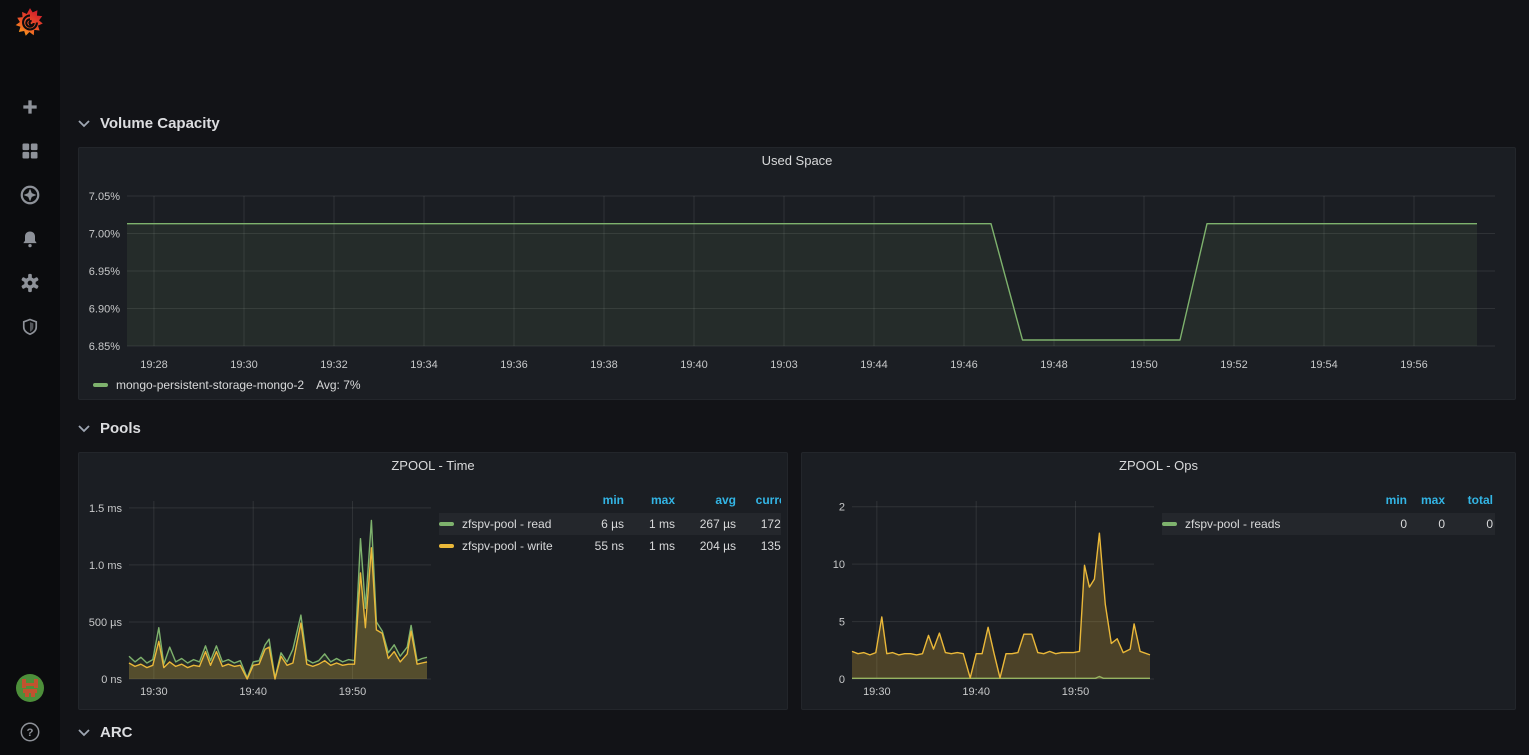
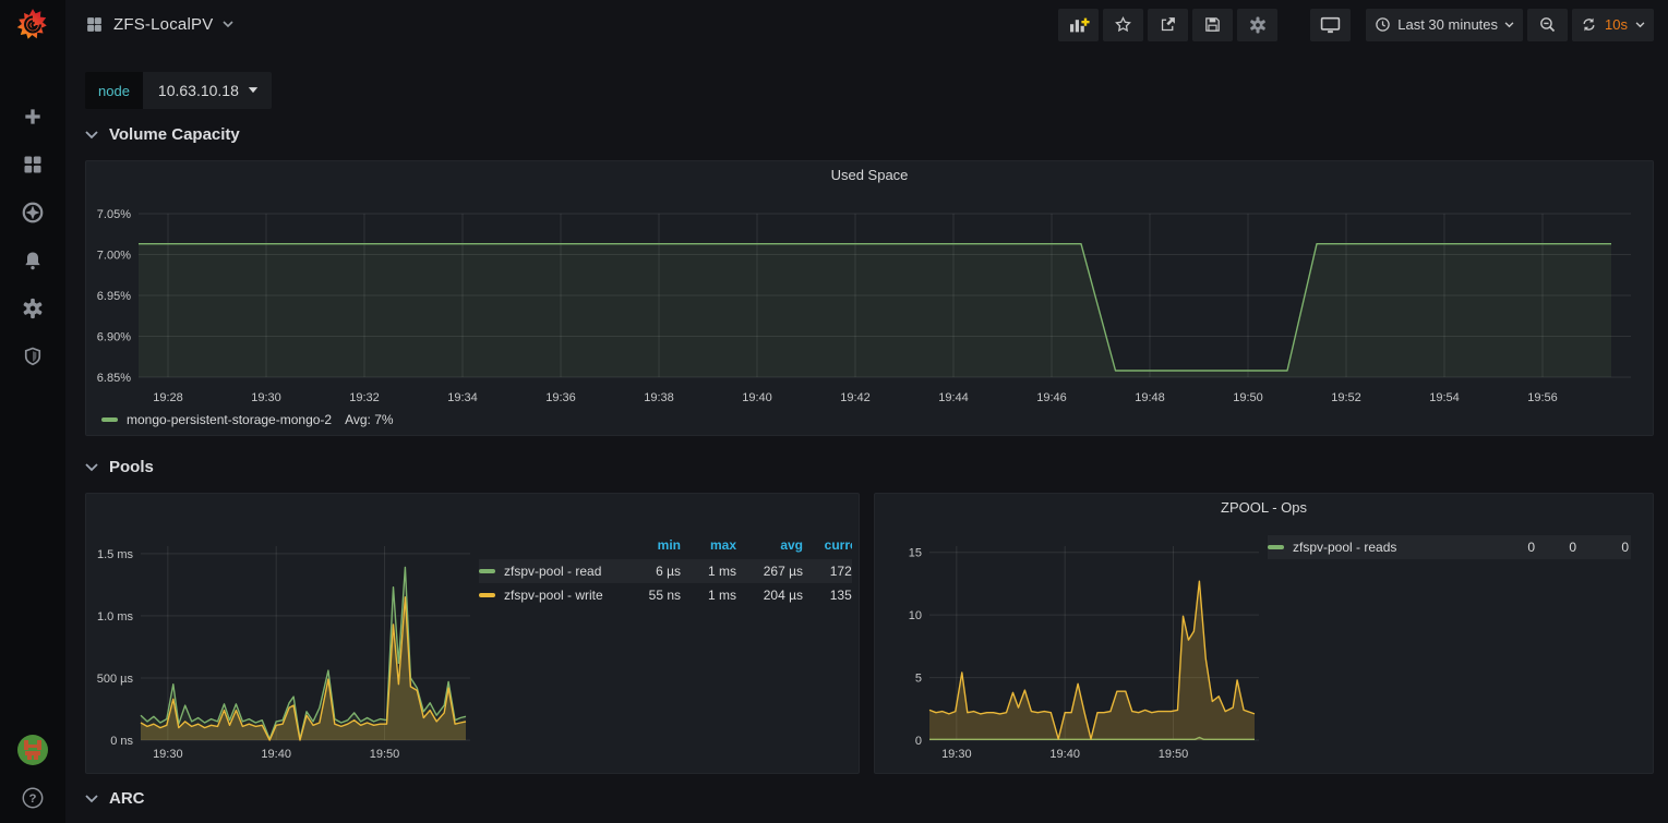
  ?
+ ZFS-LocalPV
+ Last 30 minutes
+ 10s
+ node
+ 10.63.10.18
  Volume Capacity
  Used Space
  7.05%
  7.00%
  6.95%
  6.90%
  6.85%
  19:28
  19:30
  19:32
  19:34
  19:36
  19:38
  19:40
- 19:03
+ 19:42
  19:44
  19:46
  19:48
  19:50
  19:52
  19:54
  19:56
  mongo-persistent-storage-mongo-2
  Avg: 7%
  Pools
- ZPOOL - Time
  1.5 ms
  1.0 ms
  500 µs
  0 ns
  19:30
  19:40
  19:50
  	min	max	avg	curr
  zfspv-pool - read	6 µs	1 ms	267 µs	172
  zfspv-pool - write	55 ns	1 ms	204 µs	135
  ZPOOL - Ops
- 2
+ 15
  10
  5
  0
  19:30
  19:40
  19:50
- 	min	max	total
  zfspv-pool - reads	0	0	0
  ARC
